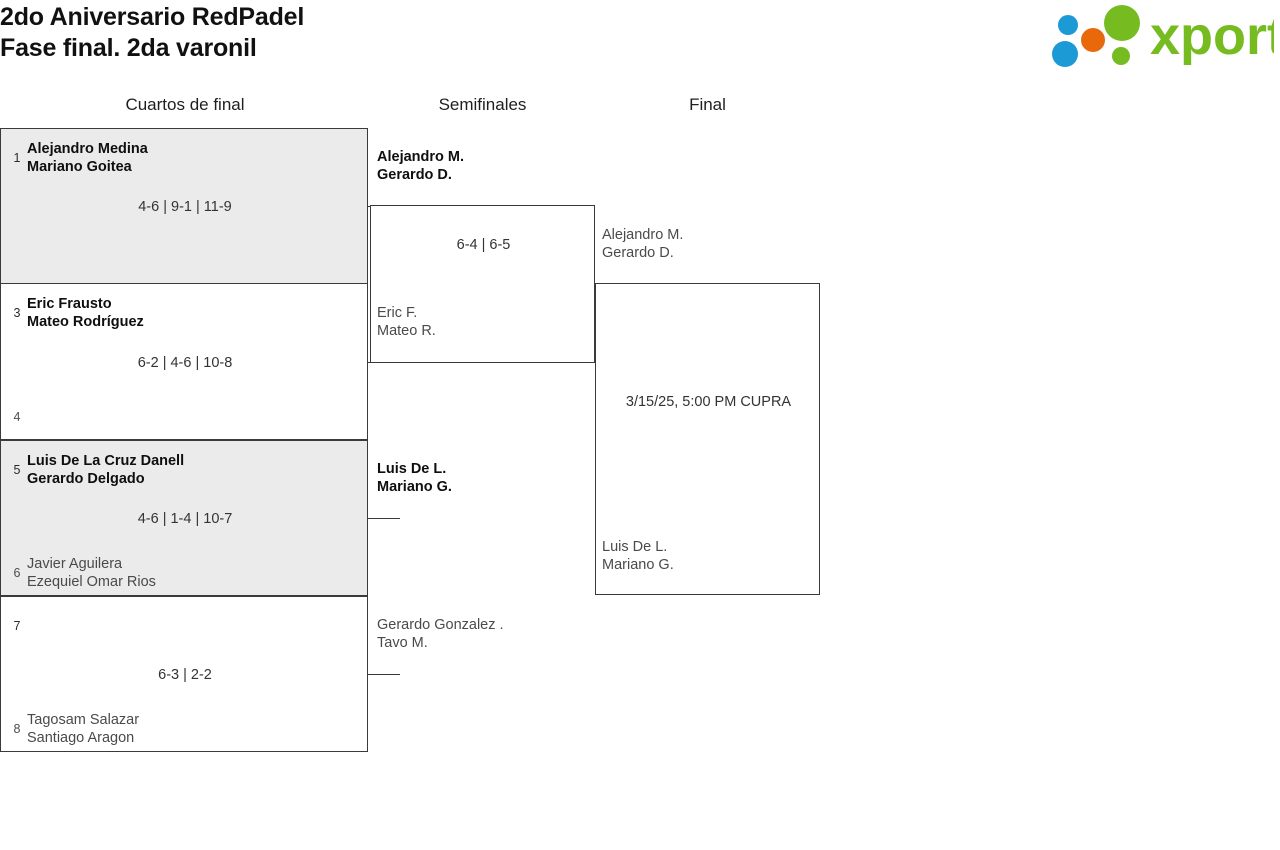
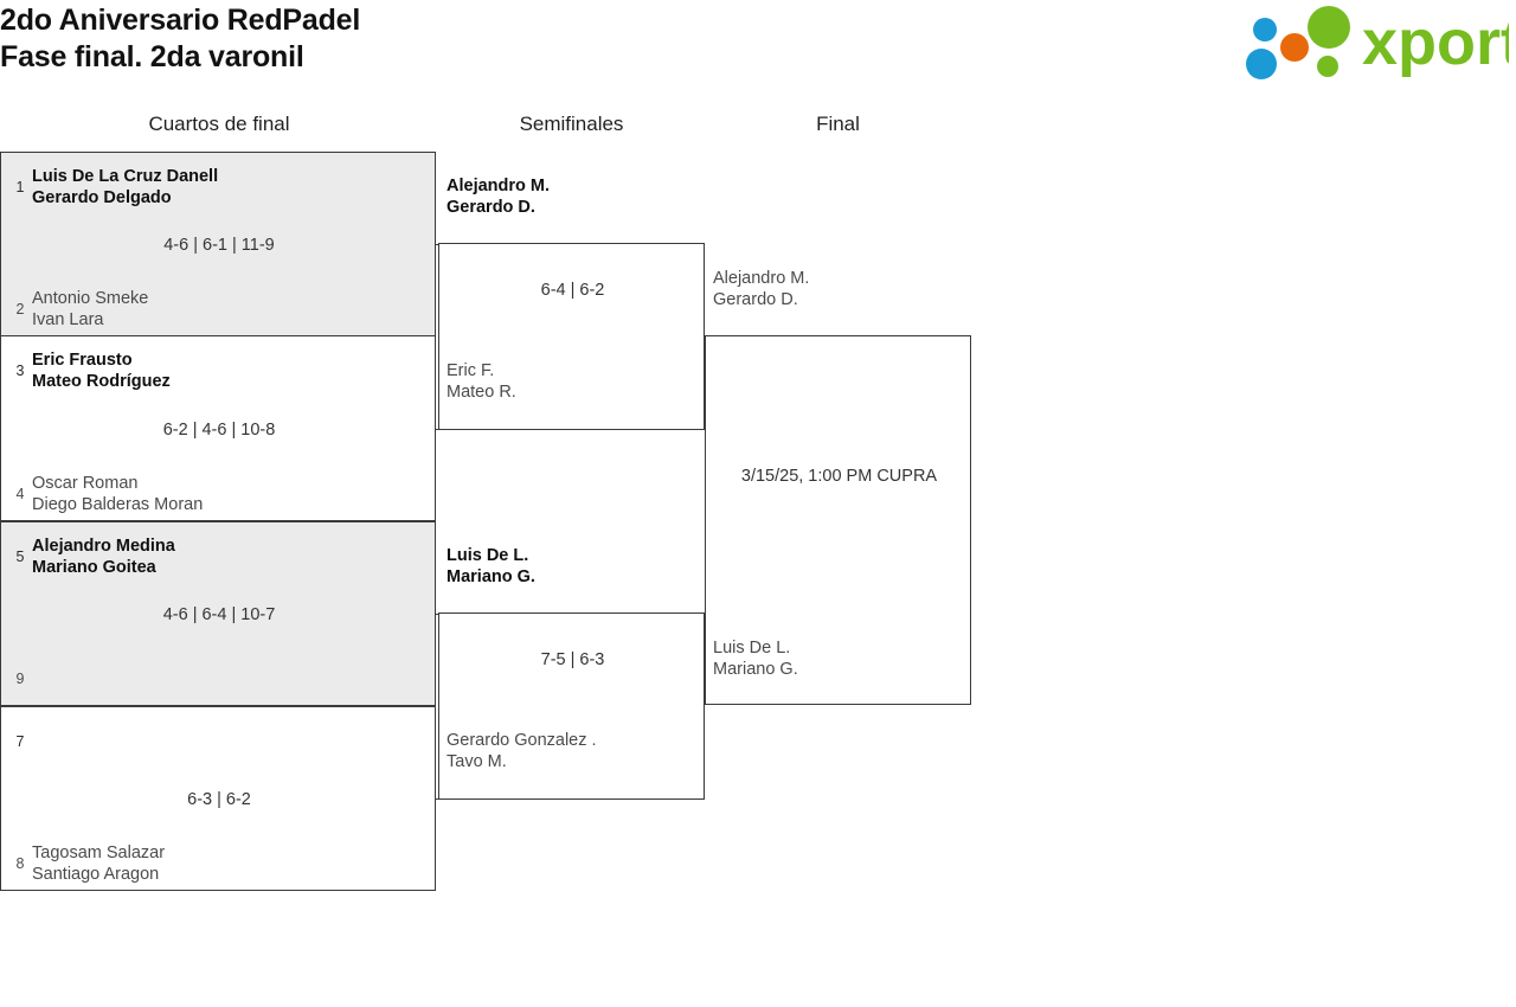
  2do Aniversario RedPadel
  Fase final. 2da varonil
  Cuartos de final
  Semifinales
  Final
  1
- Alejandro Medina
+ Luis De La Cruz Danell
- Mariano Goitea
+ Gerardo Delgado
- 4-6 | 9-1 | 11-9
+ 4-6 | 6-1 | 11-9
+ 2
+ Antonio Smeke
+ Ivan Lara
  3
  Eric Frausto
  Mateo Rodríguez
  6-2 | 4-6 | 10-8
  4
+ Oscar Roman
+ Diego Balderas Moran
  5
- Luis De La Cruz Danell
+ Alejandro Medina
- Gerardo Delgado
+ Mariano Goitea
- 4-6 | 1-4 | 10-7
+ 4-6 | 6-4 | 10-7
- 6
+ 9
- Javier Aguilera
- Ezequiel Omar Rios
  7
- 6-3 | 2-2
+ 6-3 | 6-2
  8
  Tagosam Salazar
  Santiago Aragon
- 6-4 | 6-5
+ 6-4 | 6-2
  Alejandro M.
  Gerardo D.
  Eric F.
  Mateo R.
+ 7-5 | 6-3
  Luis De L.
  Mariano G.
  Gerardo Gonzalez .
  Tavo M.
- 3/15/25, 5:00 PM CUPRA
+ 3/15/25, 1:00 PM CUPRA
  Alejandro M.
  Gerardo D.
  Luis De L.
  Mariano G.
